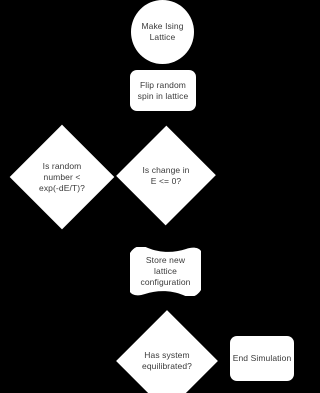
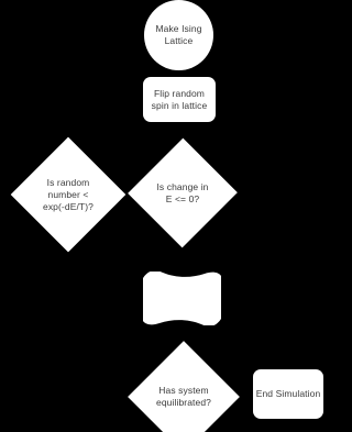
  Make Ising
  Lattice
  Flip random
  spin in lattice
  Is random
  number <
  exp(-dE/T)?
  Is change in
  E <= 0?
- Store new
- lattice
- configuration
  Has system
  equilibrated?
  End Simulation
